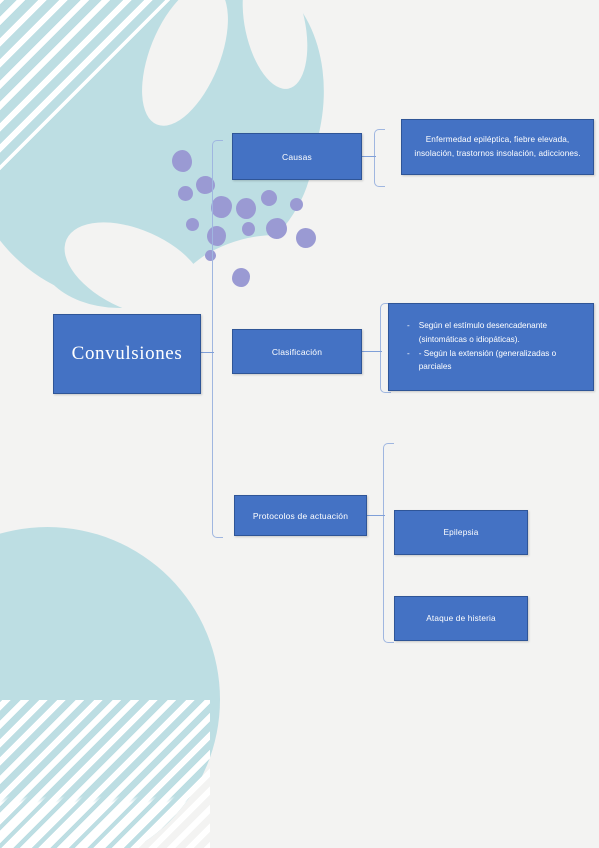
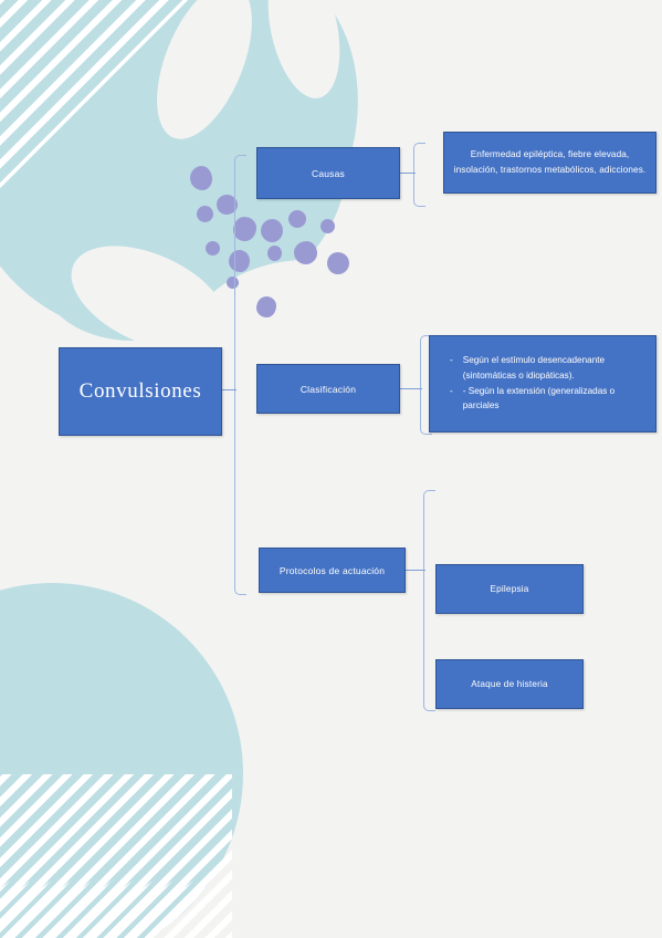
  Convulsiones
  Causas
- Enfermedad epiléptica, fiebre elevada, insolación, trastornos insolación, adicciones.
+ Enfermedad epiléptica, fiebre elevada, insolación, trastornos metabólicos, adicciones.
  Clasificación
  -
  Según el estímulo desencadenante (sintomáticas o idiopáticas).
  -
  - Según la extensión (generalizadas o parciales
  Protocolos de actuación
  Epilepsia
  Ataque de histeria
